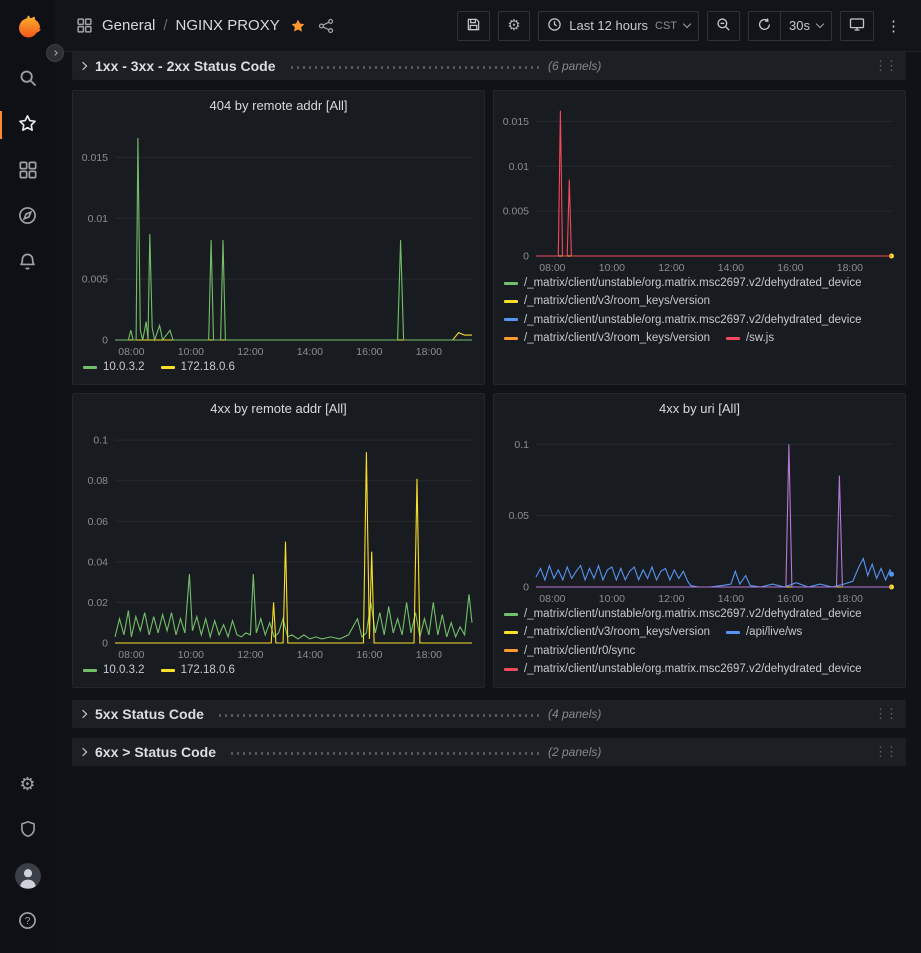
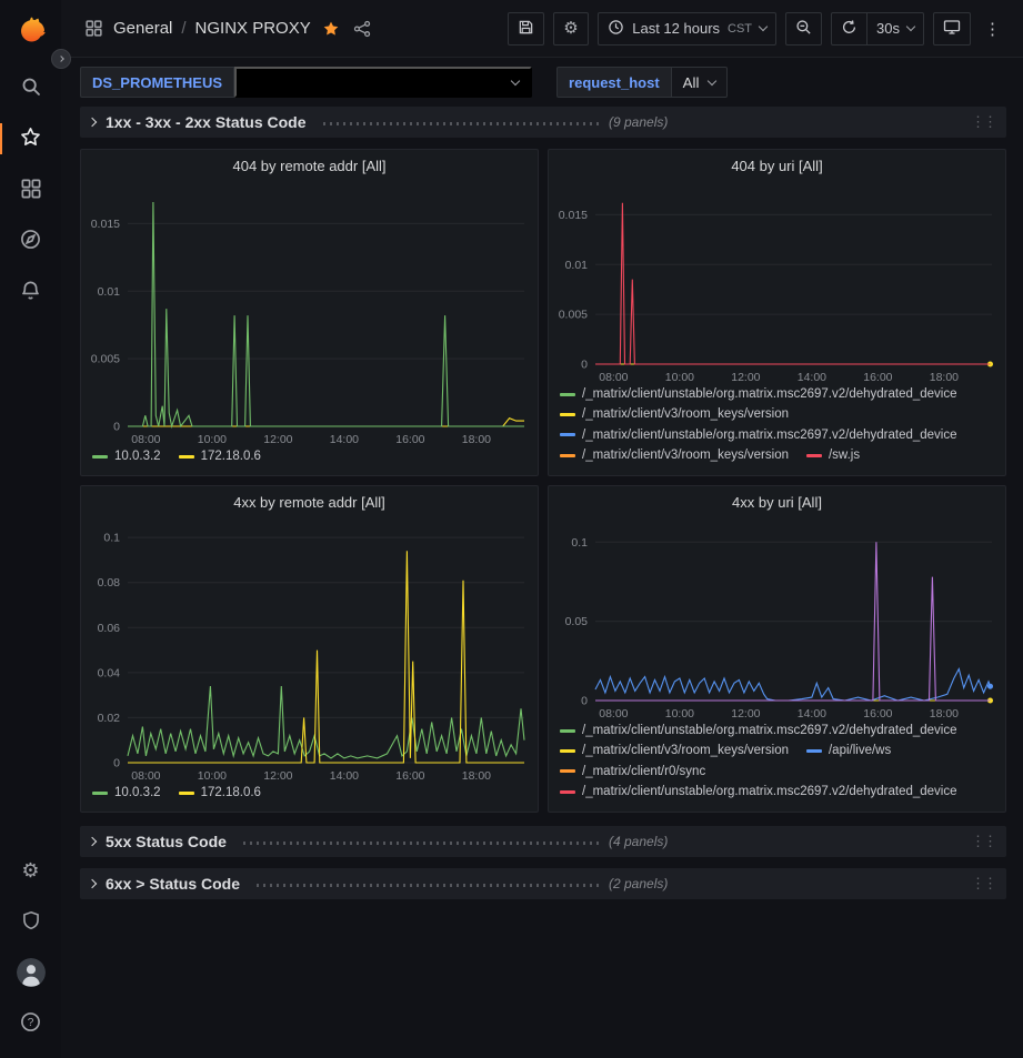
  ⚙
  ?
  General
  /
  NGINX PROXY
  ⚙
  Last 12 hours
  CST
  30s
  ⋮
+ DS_PROMETHEUS
+ request_host
+ All
  1xx - 3xx - 2xx Status Code
- (6 panels)
+ (9 panels)
  ⋮⋮
  404 by remote addr [All]
  0
  0.005
  0.01
  0.015
  08:00
  10:00
  12:00
  14:00
  16:00
  18:00
  10.0.3.2
  172.18.0.6
+ 404 by uri [All]
  0
  0.005
  0.01
  0.015
  08:00
  10:00
  12:00
  14:00
  16:00
  18:00
  /_matrix/client/unstable/org.matrix.msc2697.v2/dehydrated_device
  /_matrix/client/v3/room_keys/version
  /_matrix/client/unstable/org.matrix.msc2697.v2/dehydrated_device
  /_matrix/client/v3/room_keys/version
  /sw.js
  4xx by remote addr [All]
  0
  0.02
  0.04
  0.06
  0.08
  0.1
  08:00
  10:00
  12:00
  14:00
  16:00
  18:00
  10.0.3.2
  172.18.0.6
  4xx by uri [All]
  0
  0.05
  0.1
  08:00
  10:00
  12:00
  14:00
  16:00
  18:00
  /_matrix/client/unstable/org.matrix.msc2697.v2/dehydrated_device
  /_matrix/client/v3/room_keys/version
  /api/live/ws
  /_matrix/client/r0/sync
  /_matrix/client/unstable/org.matrix.msc2697.v2/dehydrated_device
  5xx Status Code
  (4 panels)
  ⋮⋮
  6xx > Status Code
  (2 panels)
  ⋮⋮
